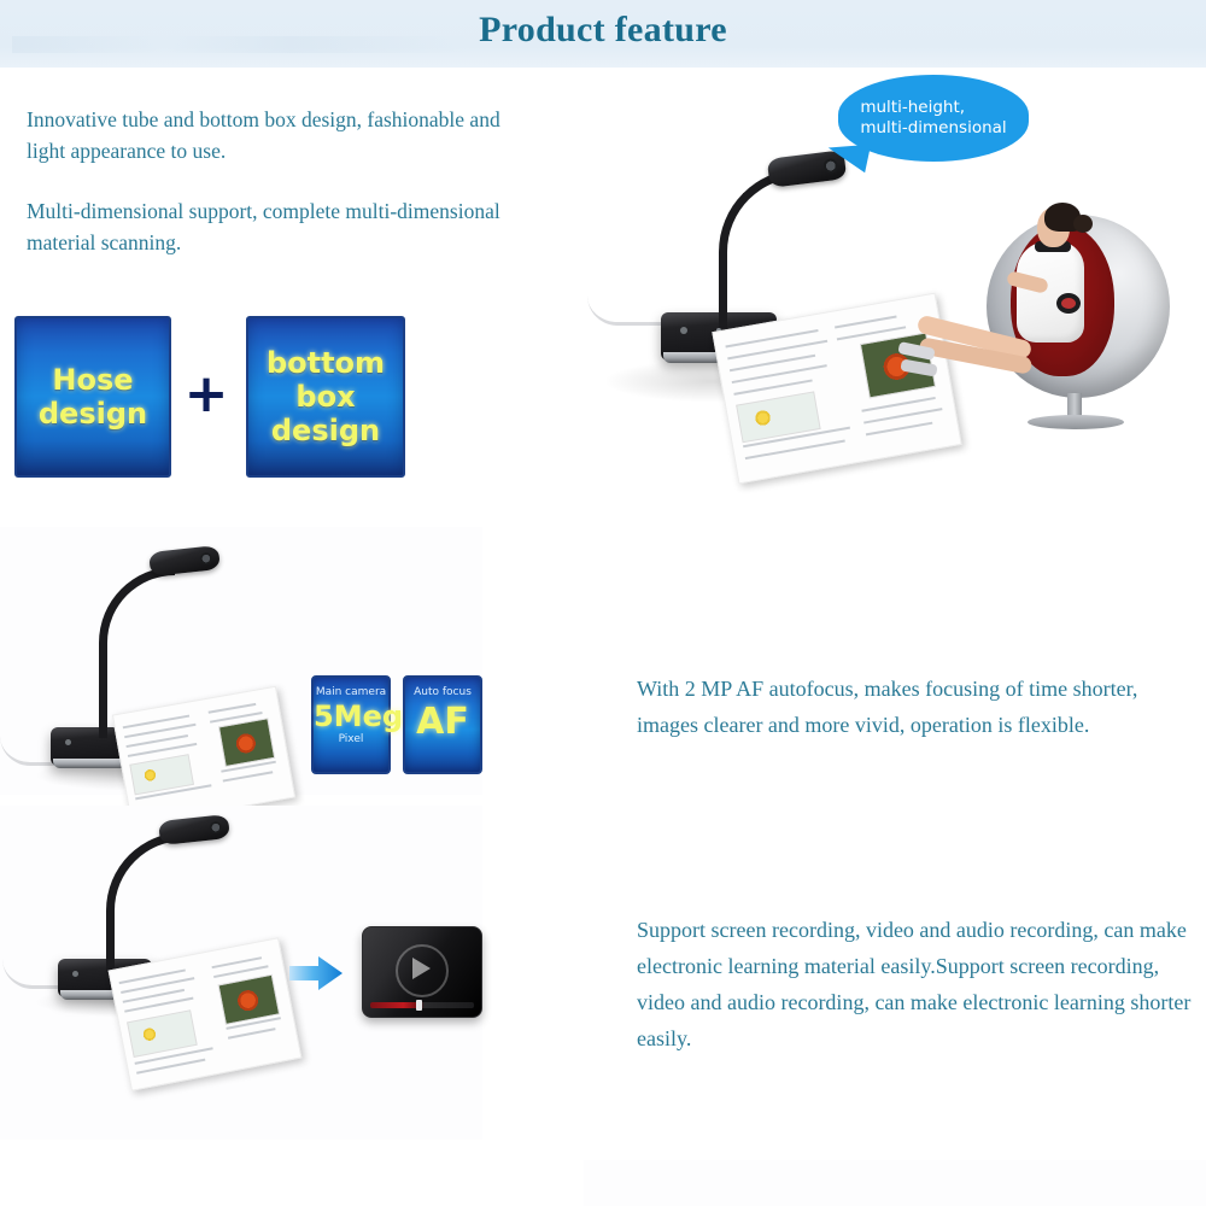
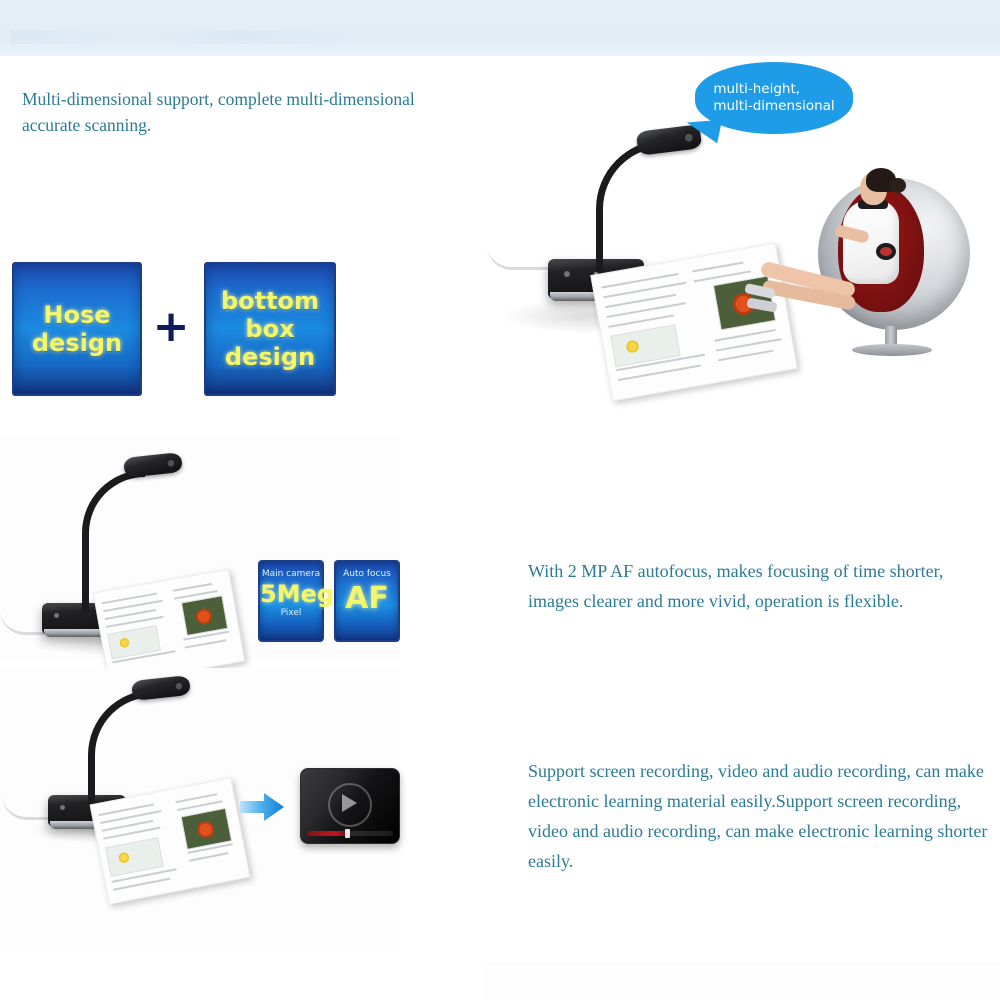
- Product feature
- Innovative tube and bottom box design, fashionable and light appearance to use.
- Multi-dimensional support, complete multi-dimensional material scanning.
+ Multi-dimensional support, complete multi-dimensional accurate scanning.
  Hose
  design
  +
  bottom
  box
  design
  multi-height,
  multi-dimensional
  Main camera
  5Meg
  Pixel
  Auto focus
  AF
  With 2 MP AF autofocus, makes focusing of time shorter, images clearer and more vivid, operation is flexible.
  Support screen recording, video and audio recording, can make electronic learning material easily.Support screen recording, video and audio recording, can make electronic learning shorter easily.
